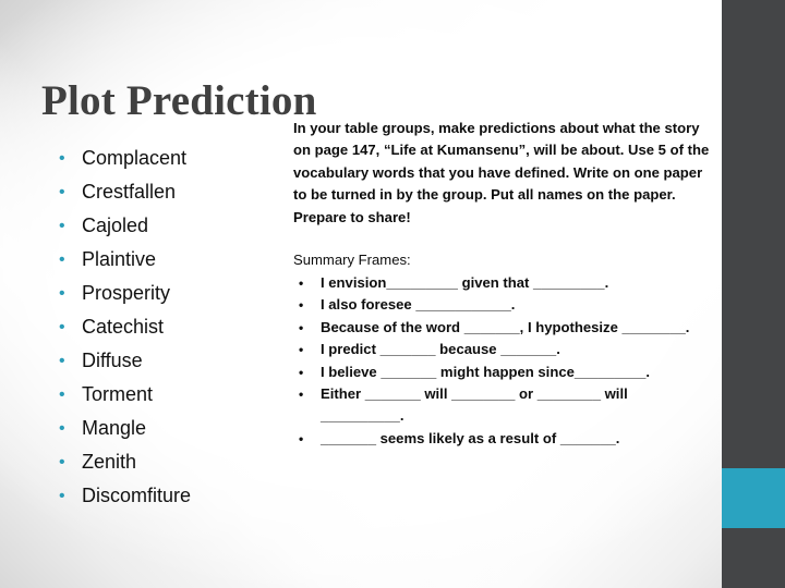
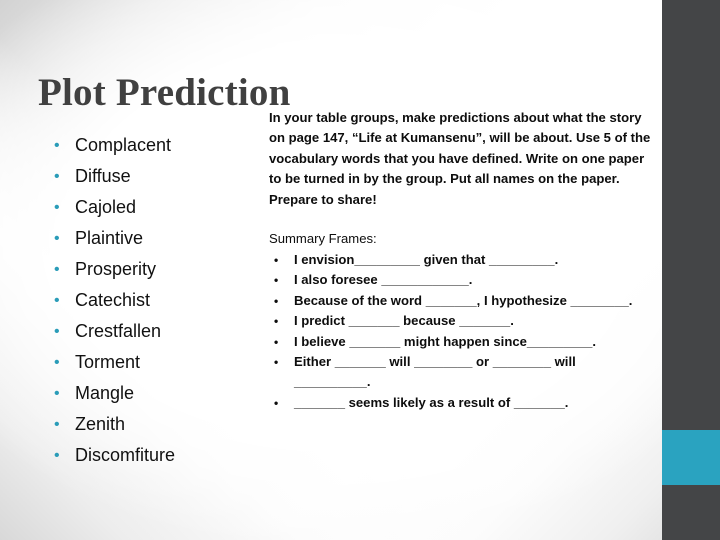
  Plot Prediction
  •
  Complacent
  •
- Crestfallen
+ Diffuse
  •
  Cajoled
  •
  Plaintive
  •
  Prosperity
  •
  Catechist
  •
- Diffuse
+ Crestfallen
  •
  Torment
  •
  Mangle
  •
  Zenith
  •
  Discomfiture
  In your table groups, make predictions about what the story on page 147, “Life at Kumansenu”, will be about. Use 5 of the vocabulary words that you have defined. Write on one paper to be turned in by the group. Put all names on the paper. Prepare to share!
  Summary Frames:
  •
  I envision_________ given that _________.
  •
  I also foresee ____________.
  •
  Because of the word _______, I hypothesize ________.
  •
  I predict _______ because _______.
  •
  I believe _______ might happen since_________.
  •
  Either _______ will ________ or ________ will __________.
  •
  _______ seems likely as a result of _______.
